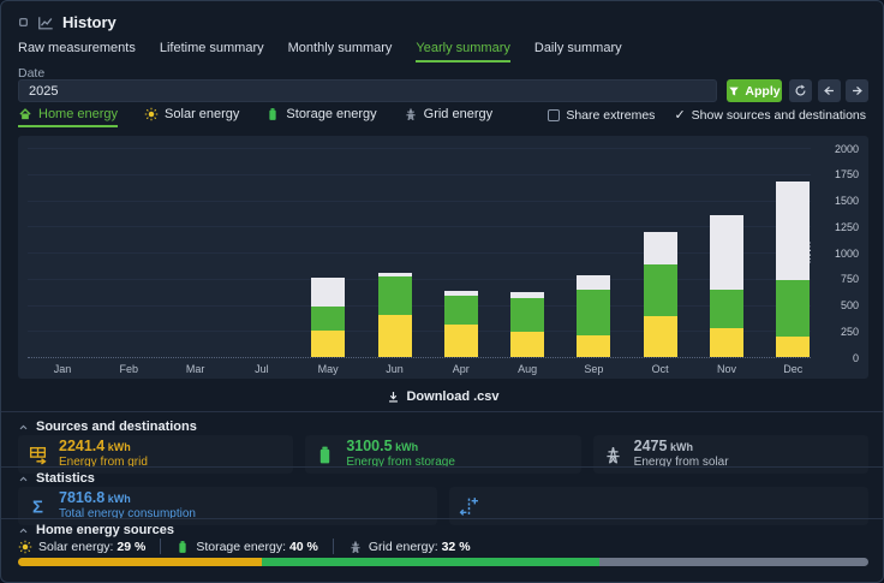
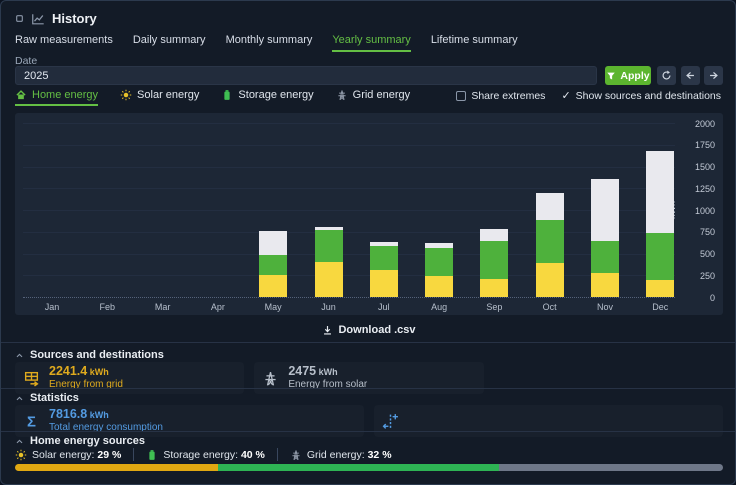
  History
  Raw measurements
- Lifetime summary
+ Daily summary
  Monthly summary
  Yearly summary
- Daily summary
+ Lifetime summary
  Date
  2025
  Apply
  Home energy
  Solar energy
  Storage energy
  Grid energy
  Share extremes
  ✓
  Show sources and destinations
  0
  250
  500
  750
  1000
  1250
  1500
  1750
  2000
  Jan
  Feb
  Mar
- Jul
+ Apr
  May
  Jun
- Apr
+ Jul
  Aug
  Sep
  Oct
  Nov
  Dec
  Download .csv
  Sources and destinations
  2241.4 kWh
  Energy from grid
- 3100.5 kWh
- Energy from storage
  2475 kWh
  Energy from solar
  Statistics
  Σ
  7816.8 kWh
  Total energy consumption
  Home energy sources
  Solar energy: 29 %
  Storage energy: 40 %
  Grid energy: 32 %
